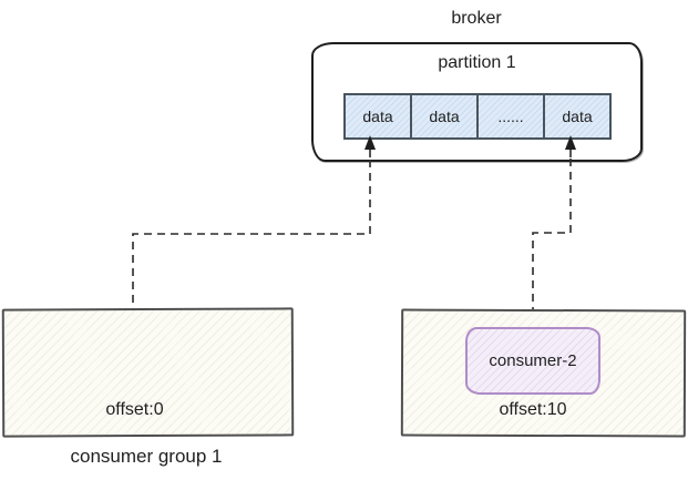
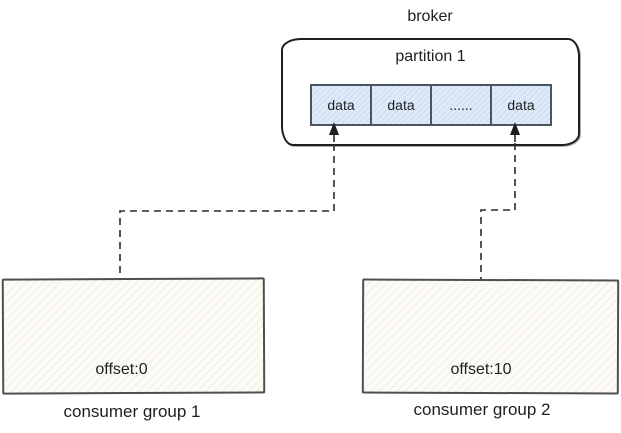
  broker
  partition 1
  data
  data
  ......
  data
  offset:0
  consumer group 1
- consumer-2
  offset:10
+ consumer group 2
